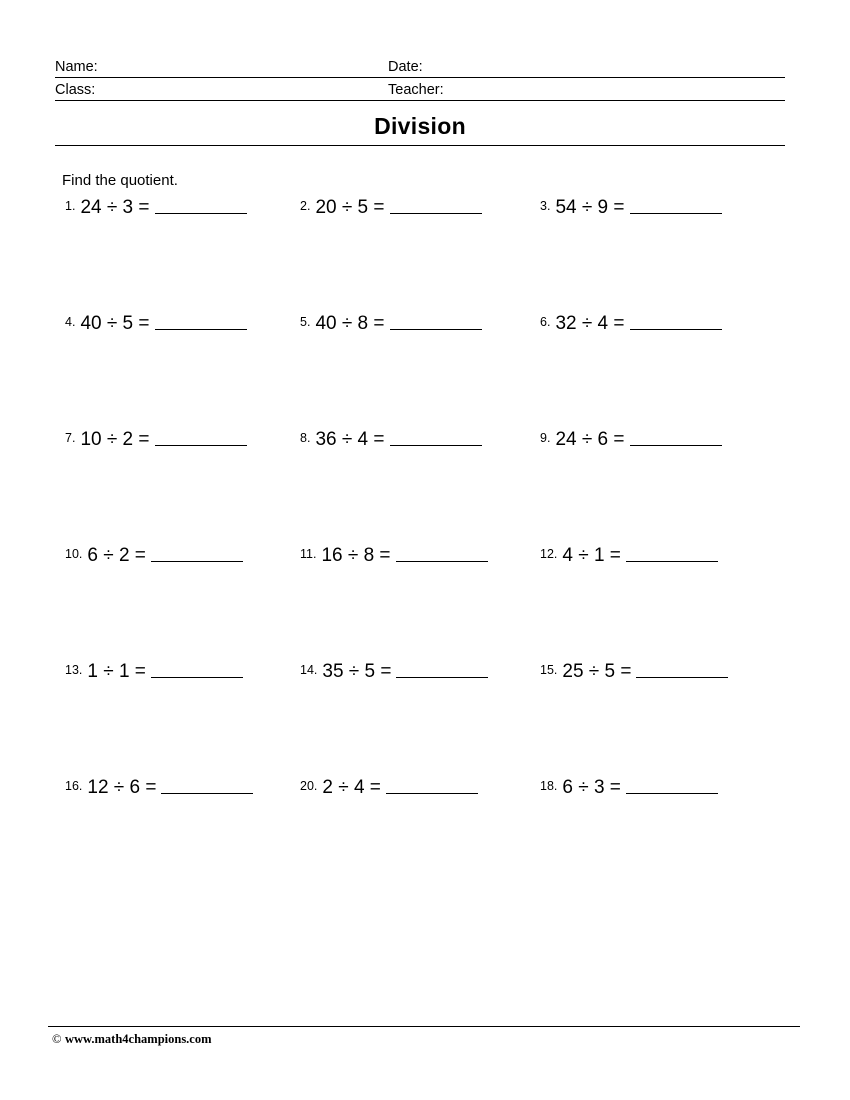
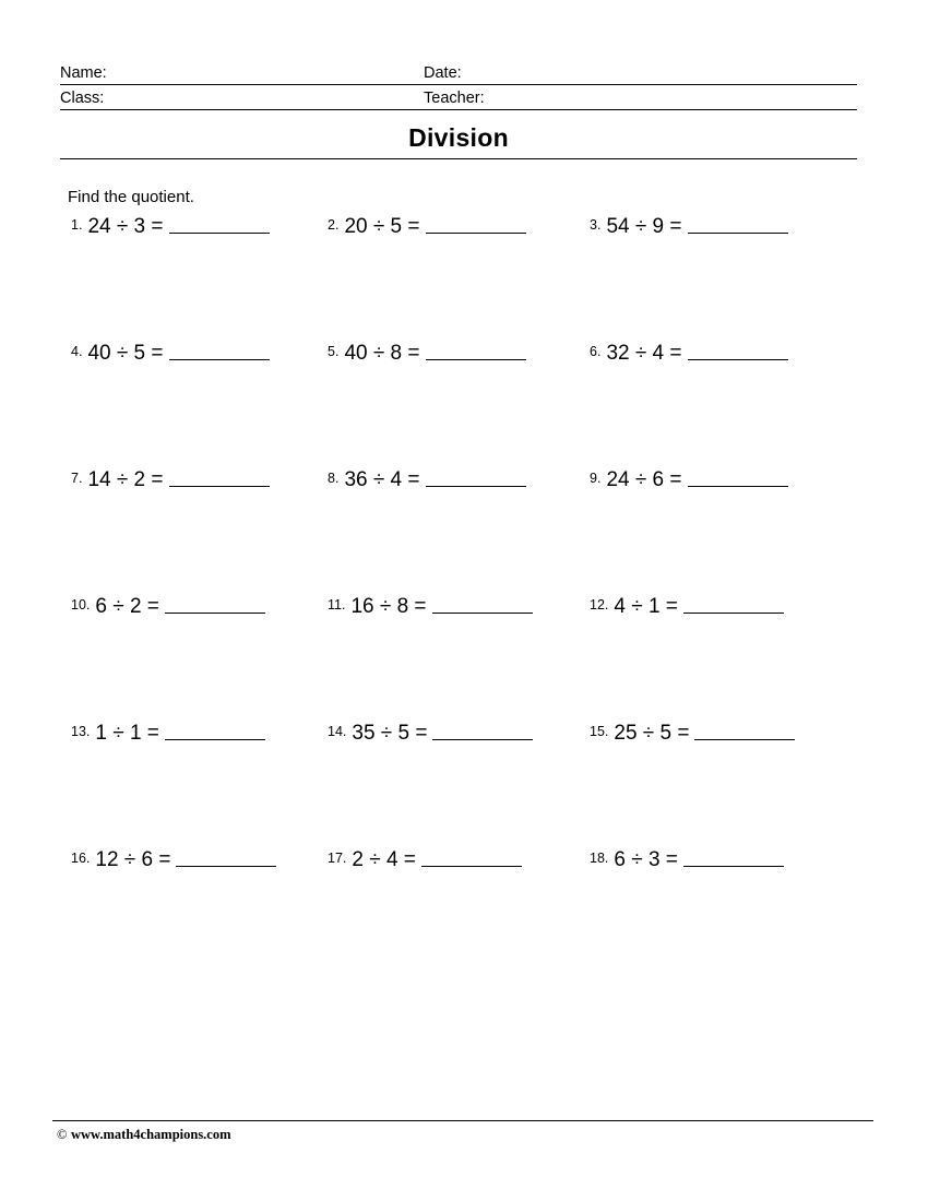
  Name:
  Date:
  Class:
  Teacher:
  Division
  Find the quotient.
  1.
  24 ÷ 3 =
  2.
  20 ÷ 5 =
  3.
  54 ÷ 9 =
  4.
  40 ÷ 5 =
  5.
  40 ÷ 8 =
  6.
  32 ÷ 4 =
  7.
- 10 ÷ 2 =
+ 14 ÷ 2 =
  8.
  36 ÷ 4 =
  9.
  24 ÷ 6 =
  10.
  6 ÷ 2 =
  11.
  16 ÷ 8 =
  12.
  4 ÷ 1 =
  13.
  1 ÷ 1 =
  14.
  35 ÷ 5 =
  15.
  25 ÷ 5 =
  16.
  12 ÷ 6 =
- 20.
+ 17.
  2 ÷ 4 =
  18.
  6 ÷ 3 =
  © www.math4champions.com
